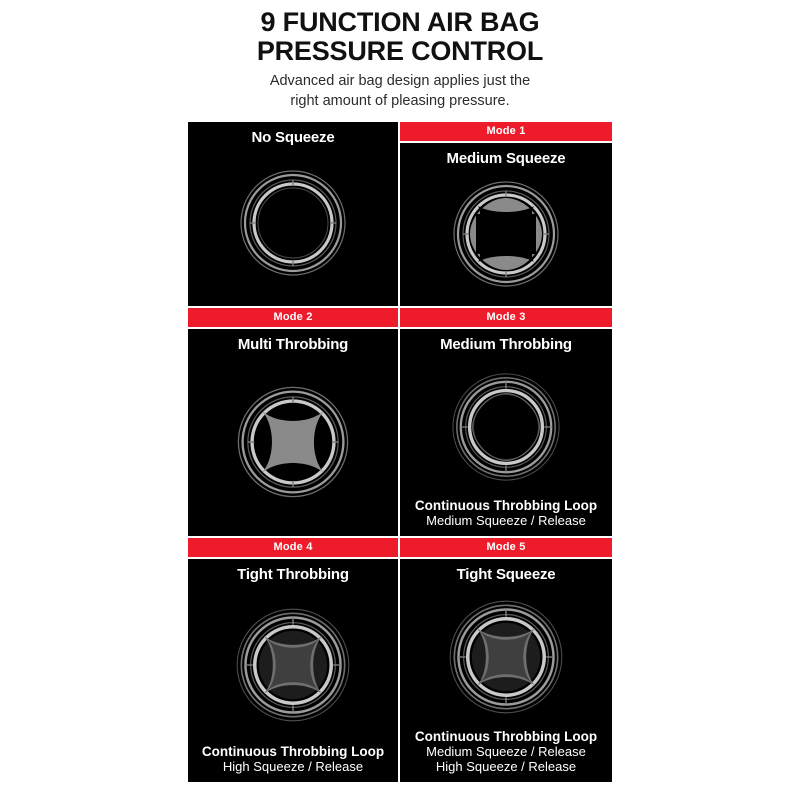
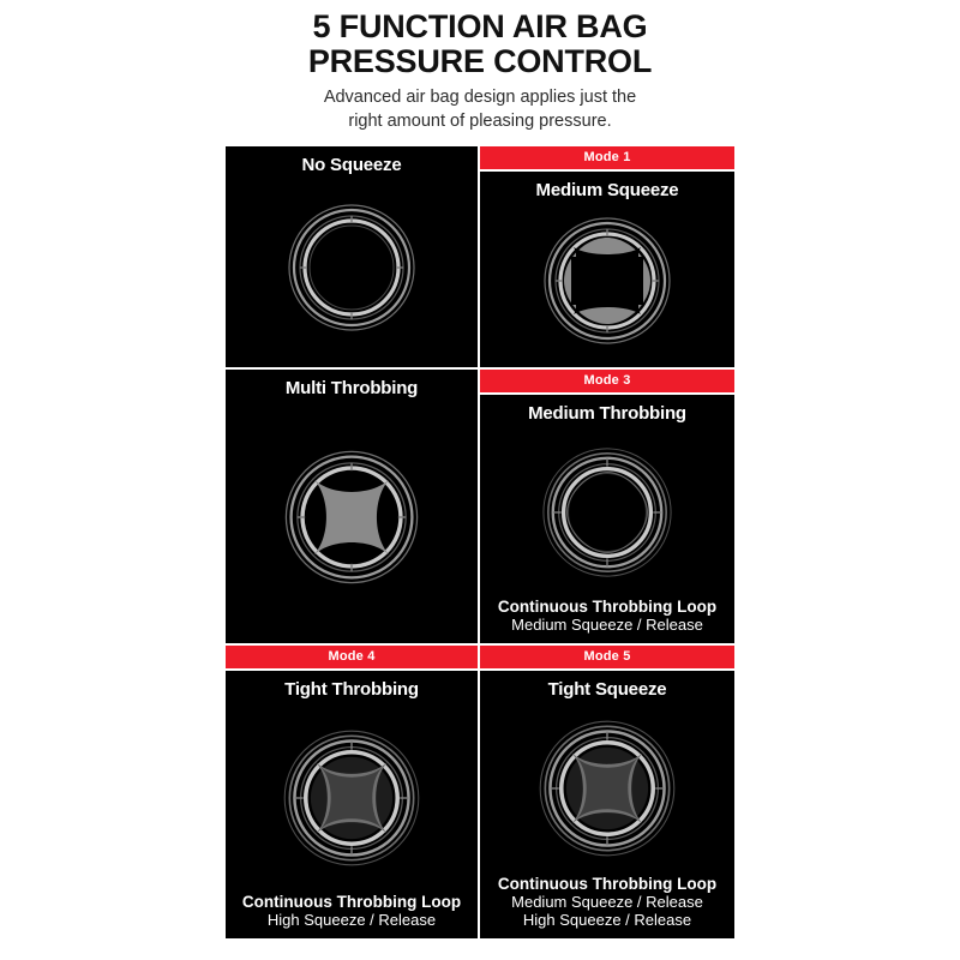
- 9 FUNCTION AIR BAG
+ 5 FUNCTION AIR BAG
  PRESSURE CONTROL
  Advanced air bag design applies just the
  right amount of pleasing pressure.
  No Squeeze
  Mode 1
  Medium Squeeze
- Mode 2
  Multi Throbbing
  Mode 3
  Medium Throbbing
  Continuous Throbbing Loop
  Medium Squeeze / Release
  Mode 4
  Tight Throbbing
  Continuous Throbbing Loop
  High Squeeze / Release
  Mode 5
  Tight Squeeze
  Continuous Throbbing Loop
  Medium Squeeze / Release
  High Squeeze / Release
